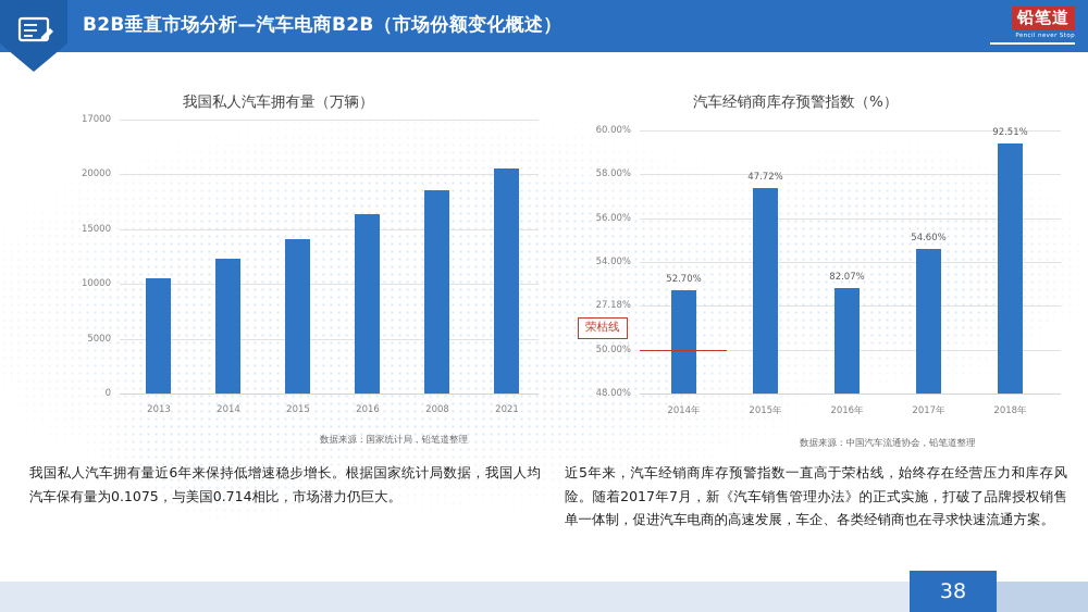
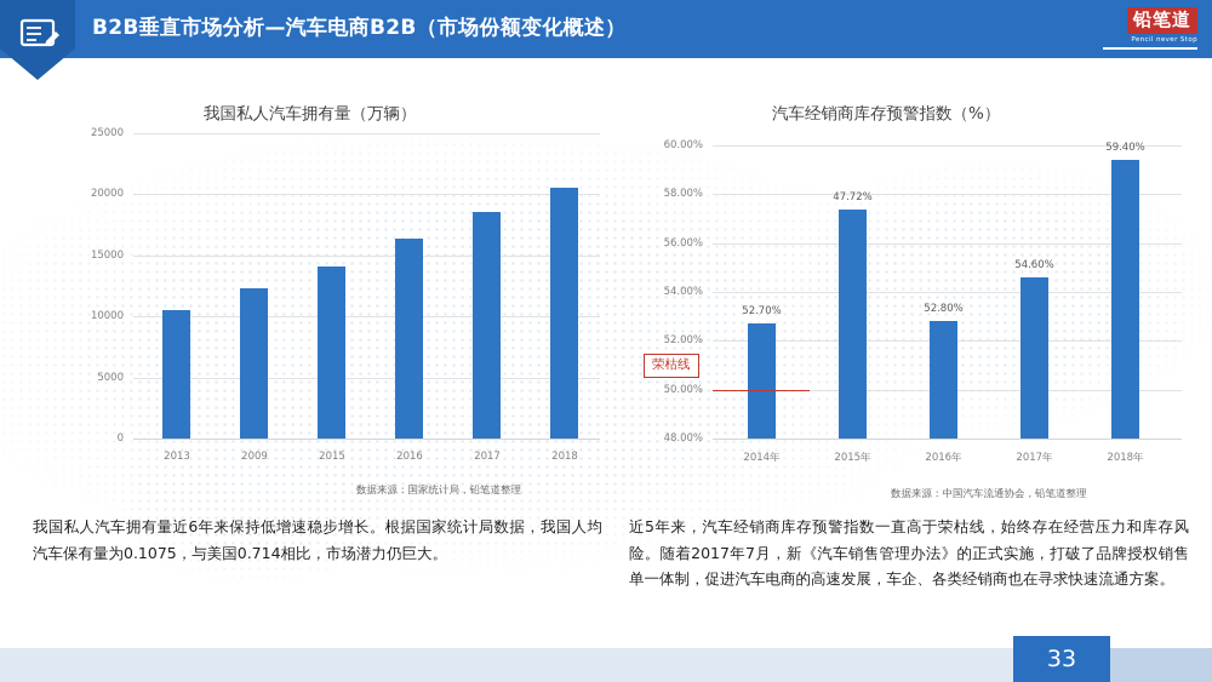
  B2B垂直市场分析—汽车电商B2B（市场份额变化概述）
  铅笔道
  我国私人汽车拥有量（万辆）
- 17000
+ 25000
  20000
  15000
  10000
  5000
  0
  2013
- 2014
+ 2009
  2015
  2016
- 2008
+ 2017
- 2021
+ 2018
  数据来源：国家统计局，铅笔道整理
  汽车经销商库存预警指数（%）
  60.00%
  58.00%
  56.00%
  54.00%
- 27.18%
+ 52.00%
  50.00%
  48.00%
  52.70%
  47.72%
- 82.07%
+ 52.80%
  54.60%
- 92.51%
+ 59.40%
  荣枯线
  2014年
  2015年
  2016年
  2017年
  2018年
  数据来源：中国汽车流通协会，铅笔道整理
  我国私人汽车拥有量近6年来保持低增速稳步增长。根据国家统计局数据，我国人均汽车保有量为0.1075，与美国0.714相比，市场潜力仍巨大。
  近5年来，汽车经销商库存预警指数一直高于荣枯线，始终存在经营压力和库存风险。随着2017年7月，新《汽车销售管理办法》的正式实施，打破了品牌授权销售单一体制，促进汽车电商的高速发展，车企、各类经销商也在寻求快速流通方案。
- 38
+ 33
